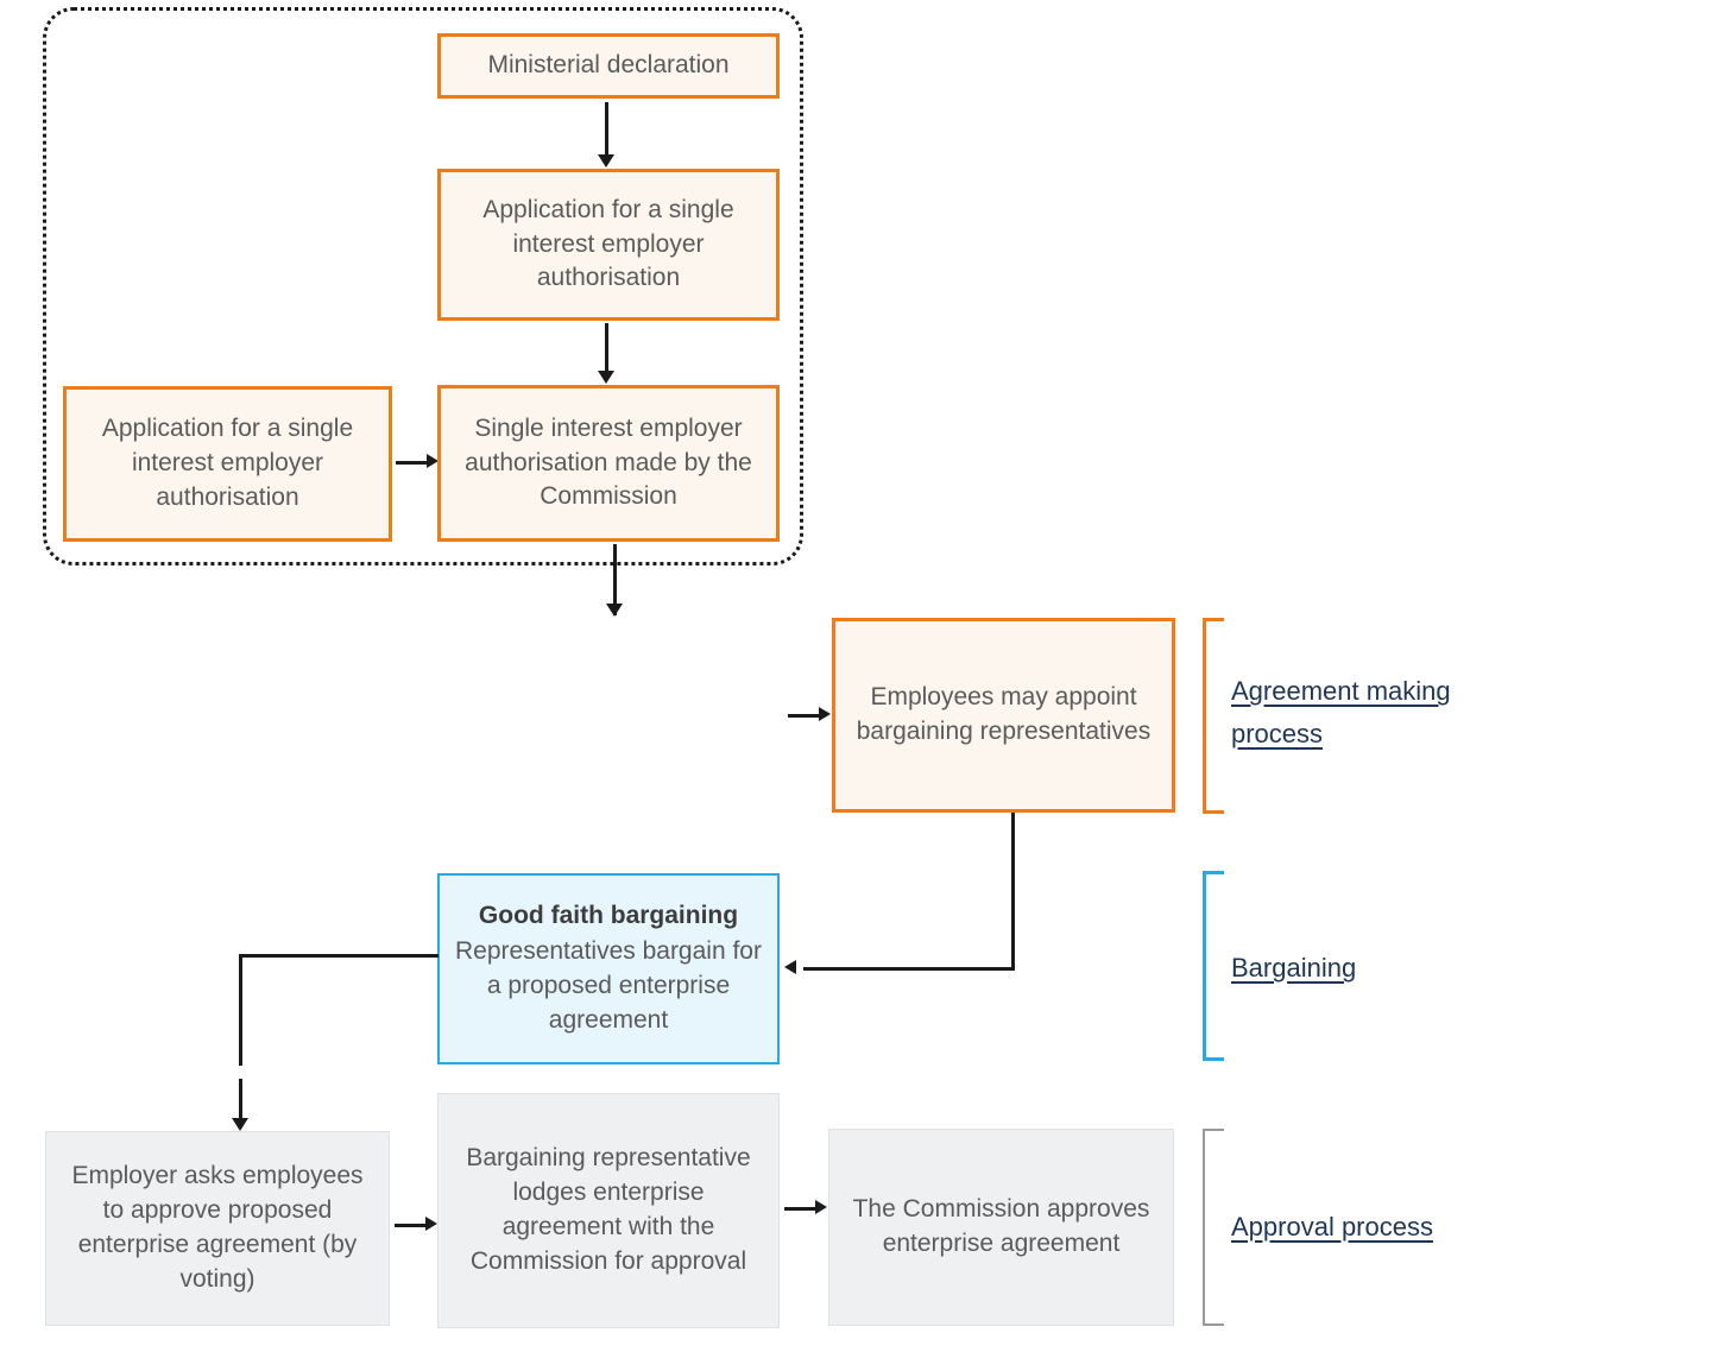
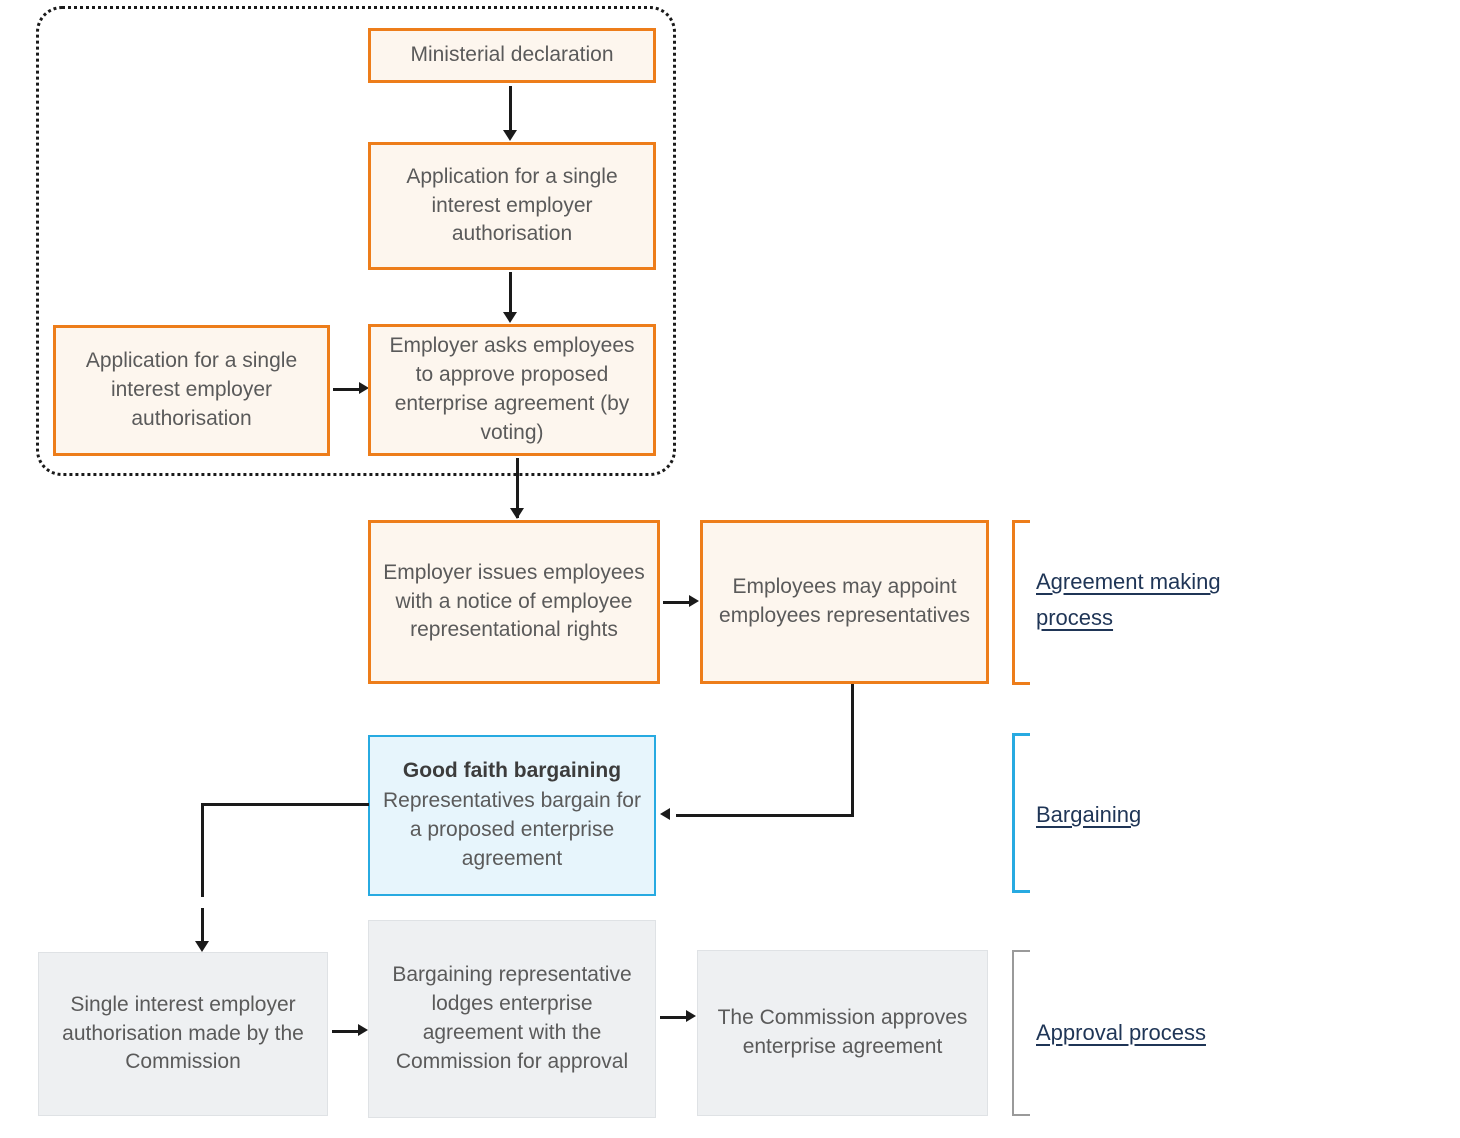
  Ministerial declaration
  Application for a single interest employer authorisation
  Application for a single interest employer authorisation
- Single interest employer authorisation made by the Commission
+ Employer asks employees to approve proposed enterprise agreement (by voting)
+ Employer issues employees with a notice of employee representational rights
- Employees may appoint bargaining representatives
+ Employees may appoint employees representatives
  Good faith bargaining
  Representatives bargain for a proposed enterprise agreement
- Employer asks employees to approve proposed enterprise agreement (by voting)
+ Single interest employer authorisation made by the Commission
  Bargaining representative lodges enterprise agreement with the Commission for approval
  The Commission approves enterprise agreement
  Agreement making
  process
  Bargaining
  Approval process
